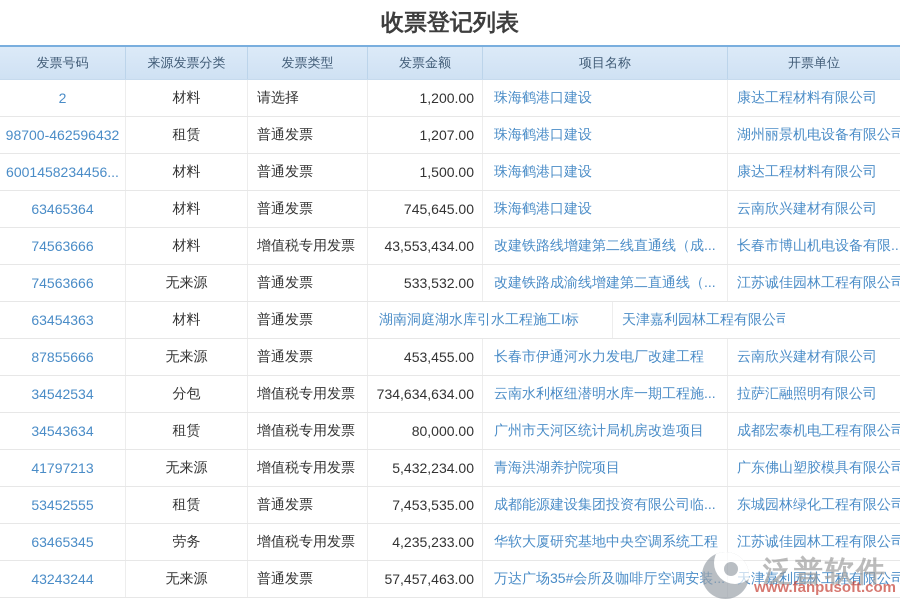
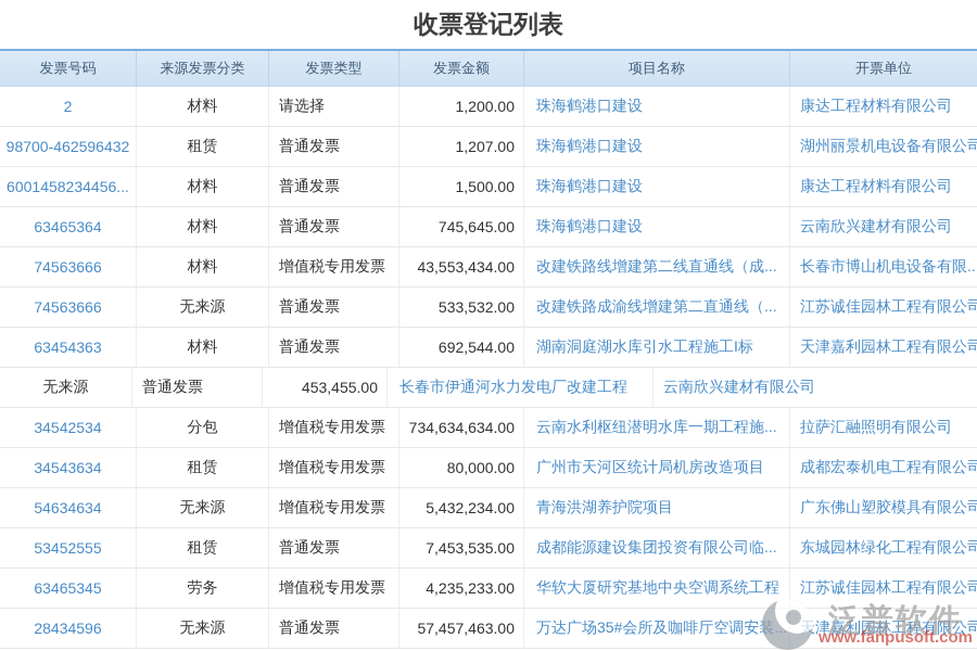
  收票登记列表
  发票号码
  来源发票分类
  发票类型
  发票金额
  项目名称
  开票单位
  2
  材料
  请选择
  1,200.00
  珠海鹤港口建设
  康达工程材料有限公司
  98700-462596432
  租赁
  普通发票
  1,207.00
  珠海鹤港口建设
  湖州丽景机电设备有限公司
  6001458234456...
  材料
  普通发票
  1,500.00
  珠海鹤港口建设
  康达工程材料有限公司
  63465364
  材料
  普通发票
  745,645.00
  珠海鹤港口建设
  云南欣兴建材有限公司
  74563666
  材料
  增值税专用发票
  43,553,434.00
  改建铁路线增建第二线直通线（成...
  长春市博山机电设备有限..
  74563666
  无来源
  普通发票
  533,532.00
  改建铁路成渝线增建第二直通线（...
  江苏诚佳园林工程有限公司
  63454363
  材料
  普通发票
+ 692,544.00
  湖南洞庭湖水库引水工程施工I标
  天津嘉利园林工程有限公司
- 87855666
  无来源
  普通发票
  453,455.00
  长春市伊通河水力发电厂改建工程
  云南欣兴建材有限公司
  34542534
  分包
  增值税专用发票
  734,634,634.00
  云南水利枢纽潜明水库一期工程施...
  拉萨汇融照明有限公司
  34543634
  租赁
  增值税专用发票
  80,000.00
  广州市天河区统计局机房改造项目
  成都宏泰机电工程有限公司
- 41797213
+ 54634634
  无来源
  增值税专用发票
  5,432,234.00
  青海洪湖养护院项目
  广东佛山塑胶模具有限公司
  53452555
  租赁
  普通发票
  7,453,535.00
  成都能源建设集团投资有限公司临...
  东城园林绿化工程有限公司
  63465345
  劳务
  增值税专用发票
  4,235,233.00
  华软大厦研究基地中央空调系统工程
  江苏诚佳园林工程有限公司
- 43243244
+ 28434596
  无来源
  普通发票
  57,457,463.00
  万达广场35#会所及咖啡厅空调安装...
  天津嘉利园林工程有限公司
  泛普软件
  www.fanpusoft.com
